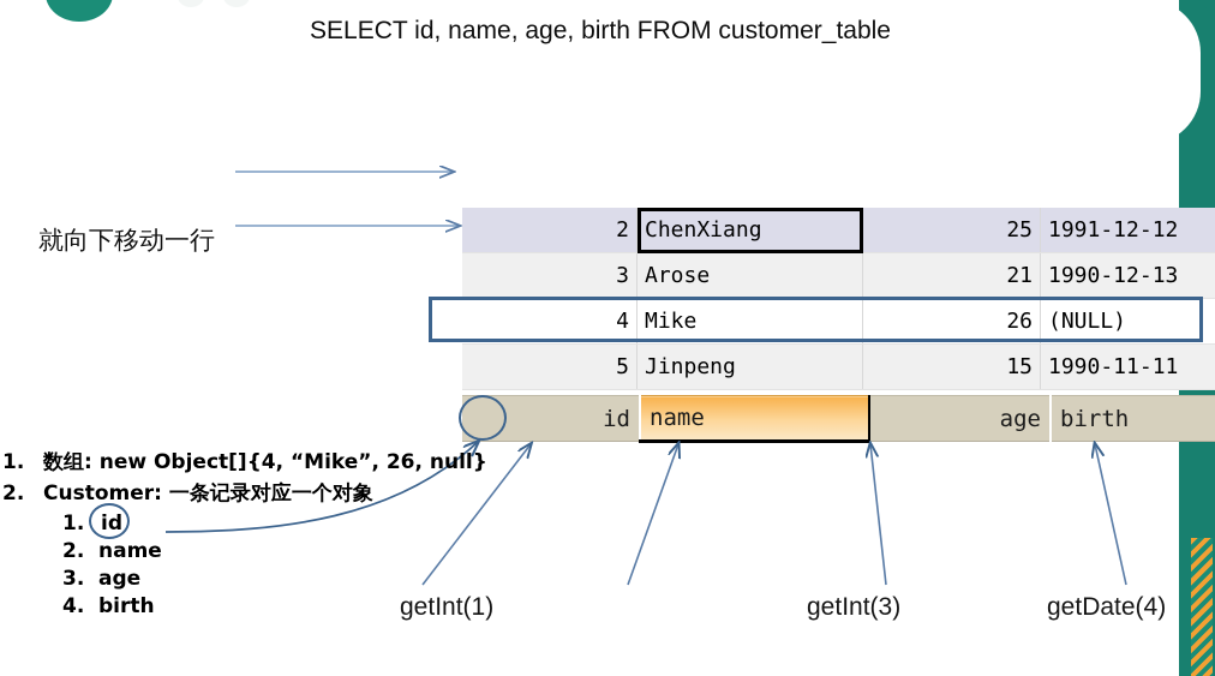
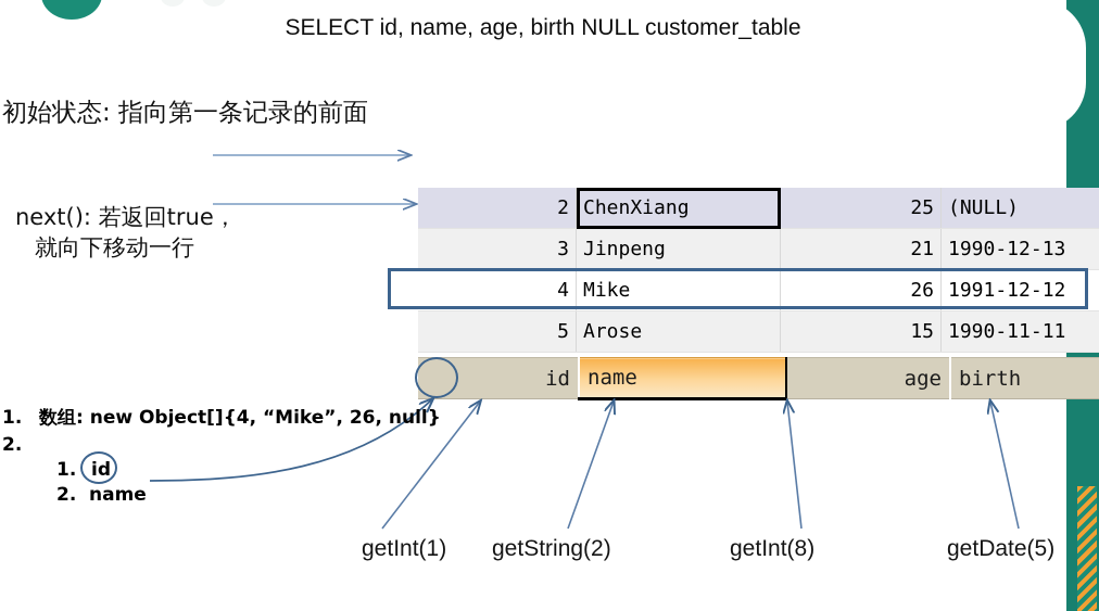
- SELECT id, name, age, birth FROM customer_table
+ SELECT id, name, age, birth NULL customer_table
+ 初始状态: 指向第一条记录的前面
+ next(): 若返回true，
  就向下移动一行
- 2	ChenXiang	25	1991-12-12
+ 2	ChenXiang	25	(NULL)
- 3	Arose	21	1990-12-13
+ 3	Jinpeng	21	1990-12-13
- 4	Mike	26	(NULL)
+ 4	Mike	26	1991-12-12
- 5	Jinpeng	15	1990-11-11
+ 5	Arose	15	1990-11-11
  id	name	age	birth
  1.
  数组: new Object[]{4, “Mike”, 26, null}
  2.
- Customer: 一条记录对应一个对象
  1.
  id
  2.
  name
- 3.
- age
- 4.
- birth
  getInt(1)
+ getString(2)
- getInt(3)
+ getInt(8)
- getDate(4)
+ getDate(5)
